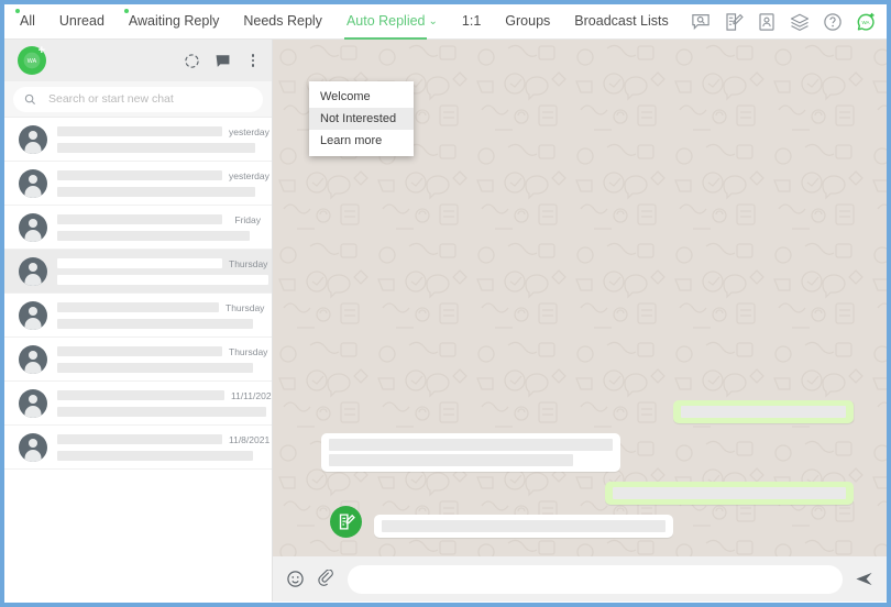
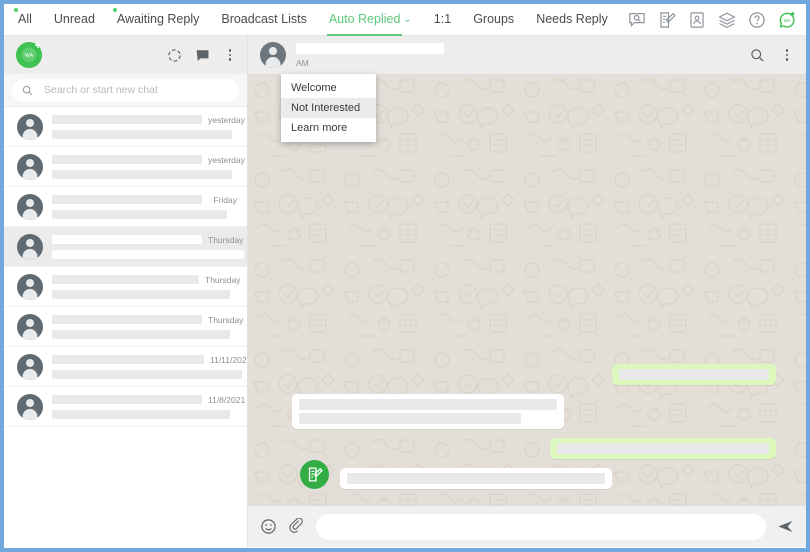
  All
  Unread
  Awaiting Reply
- Needs Reply
+ Broadcast Lists
  Auto Replied ⌄
  1:1
  Groups
- Broadcast Lists
+ Needs Reply
  +
  Search or start new chat
  yesterday
  yesterday
  Friday
  Thursday
  Thursday
  Thursday
  11/11/202
  11/8/2021
+ AM
  Welcome
  Not Interested
  Learn more
